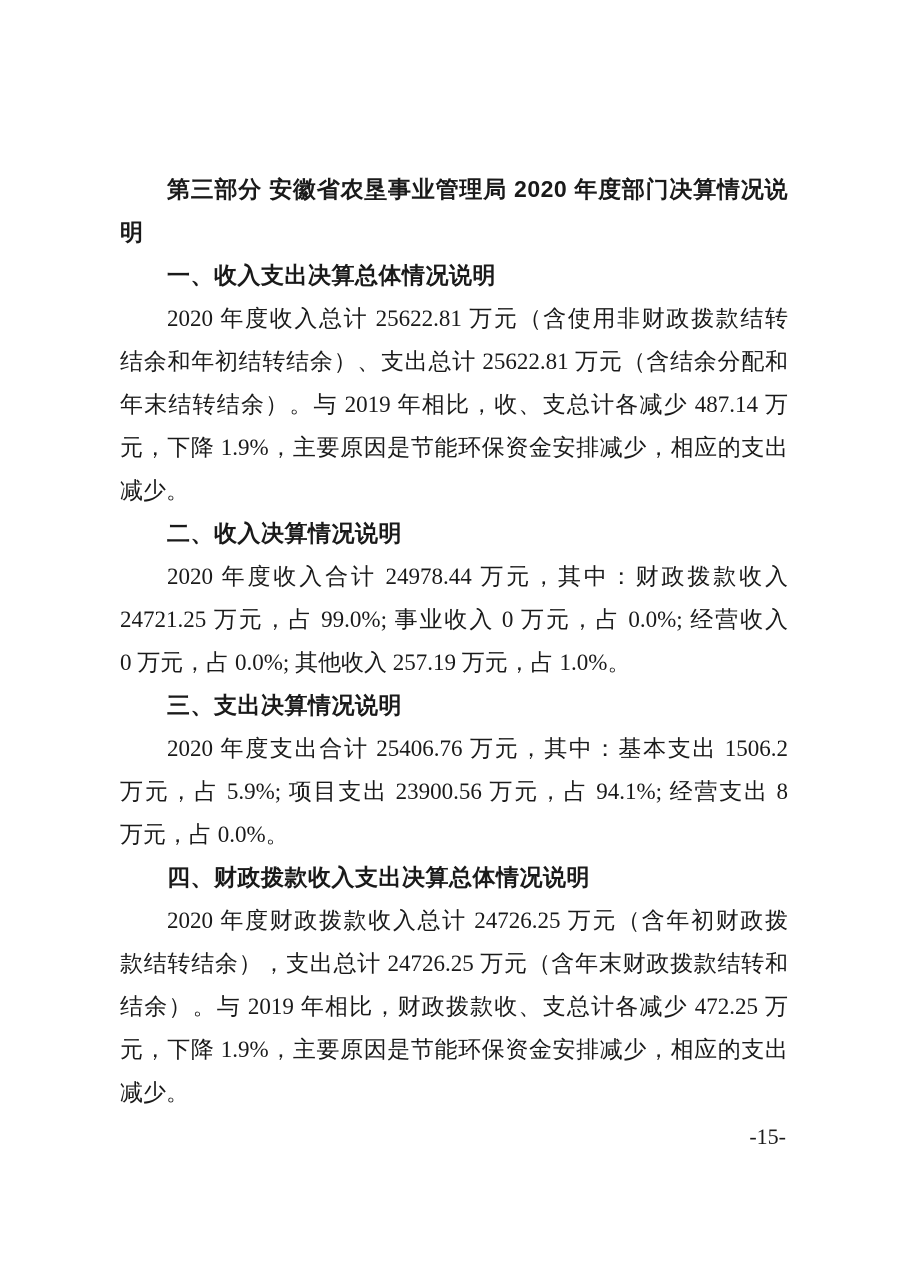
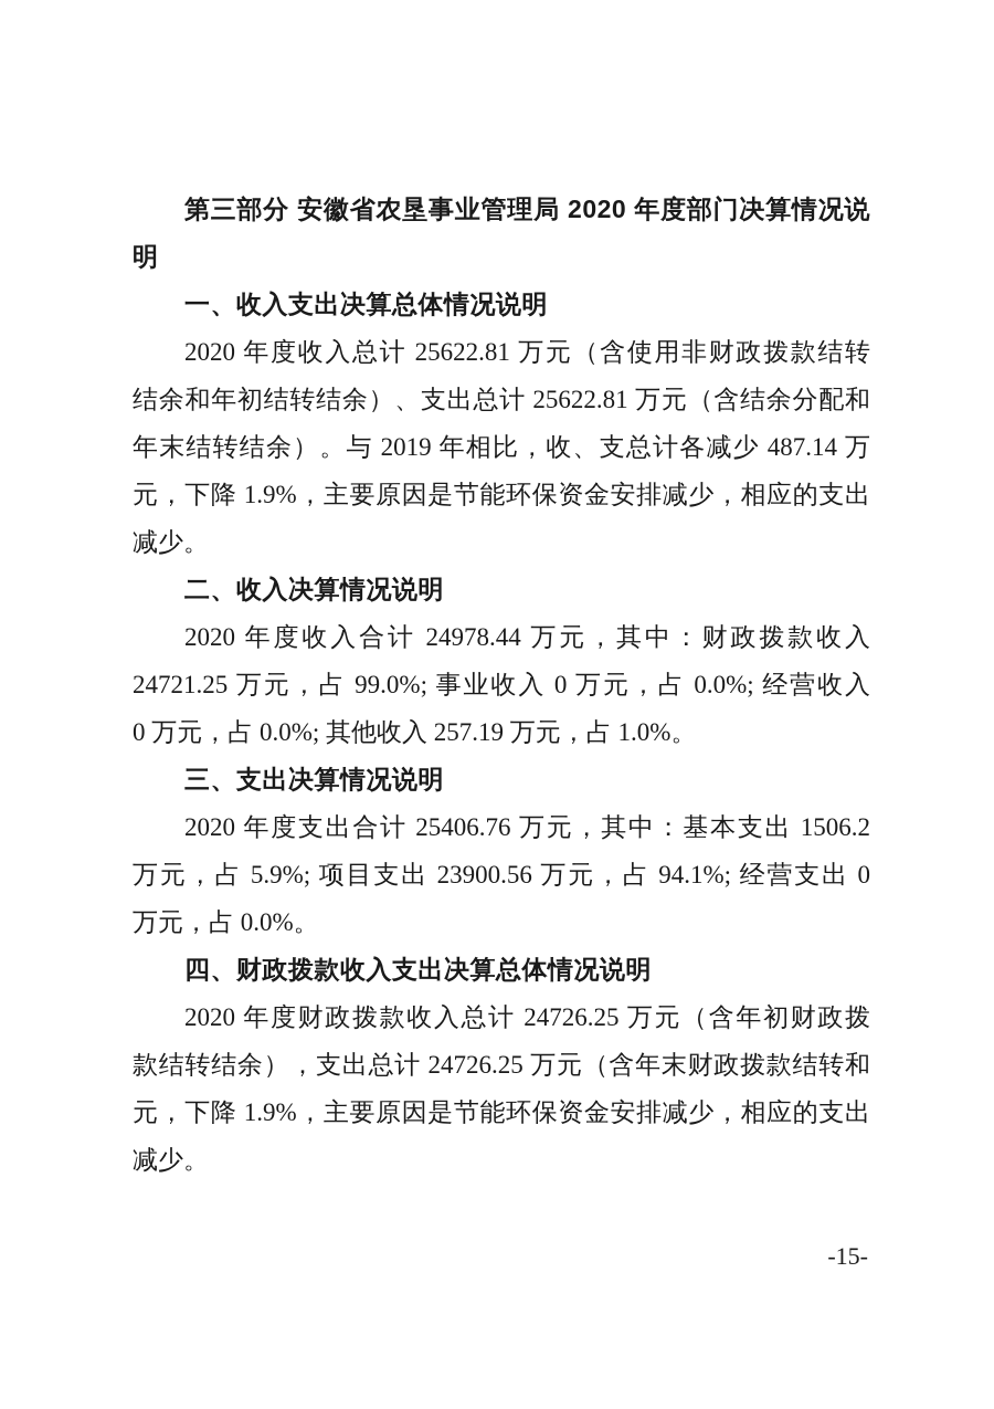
  第三部分 安徽省农垦事业管理局 2020 年度部门决算情况说
  明
  一、收入支出决算总体情况说明
  2020 年度收入总计 25622.81 万元（含使用非财政拨款结转
  结余和年初结转结余）、支出总计 25622.81 万元（含结余分配和
  年末结转结余）。与 2019 年相比，收、支总计各减少 487.14 万
  元，下降 1.9%，主要原因是节能环保资金安排减少，相应的支出
  减少。
  二、收入决算情况说明
  2020 年度收入合计 24978.44 万元，其中：财政拨款收入
  24721.25 万元，占 99.0%; 事业收入 0 万元，占 0.0%; 经营收入
  0 万元，占 0.0%; 其他收入 257.19 万元，占 1.0%。
  三、支出决算情况说明
  2020 年度支出合计 25406.76 万元，其中：基本支出 1506.2
- 万元，占 5.9%; 项目支出 23900.56 万元，占 94.1%; 经营支出 8
+ 万元，占 5.9%; 项目支出 23900.56 万元，占 94.1%; 经营支出 0
  万元，占 0.0%。
  四、财政拨款收入支出决算总体情况说明
  2020 年度财政拨款收入总计 24726.25 万元（含年初财政拨
  款结转结余），支出总计 24726.25 万元（含年末财政拨款结转和
- 结余）。与 2019 年相比，财政拨款收、支总计各减少 472.25 万
  元，下降 1.9%，主要原因是节能环保资金安排减少，相应的支出
  减少。
  -15-
